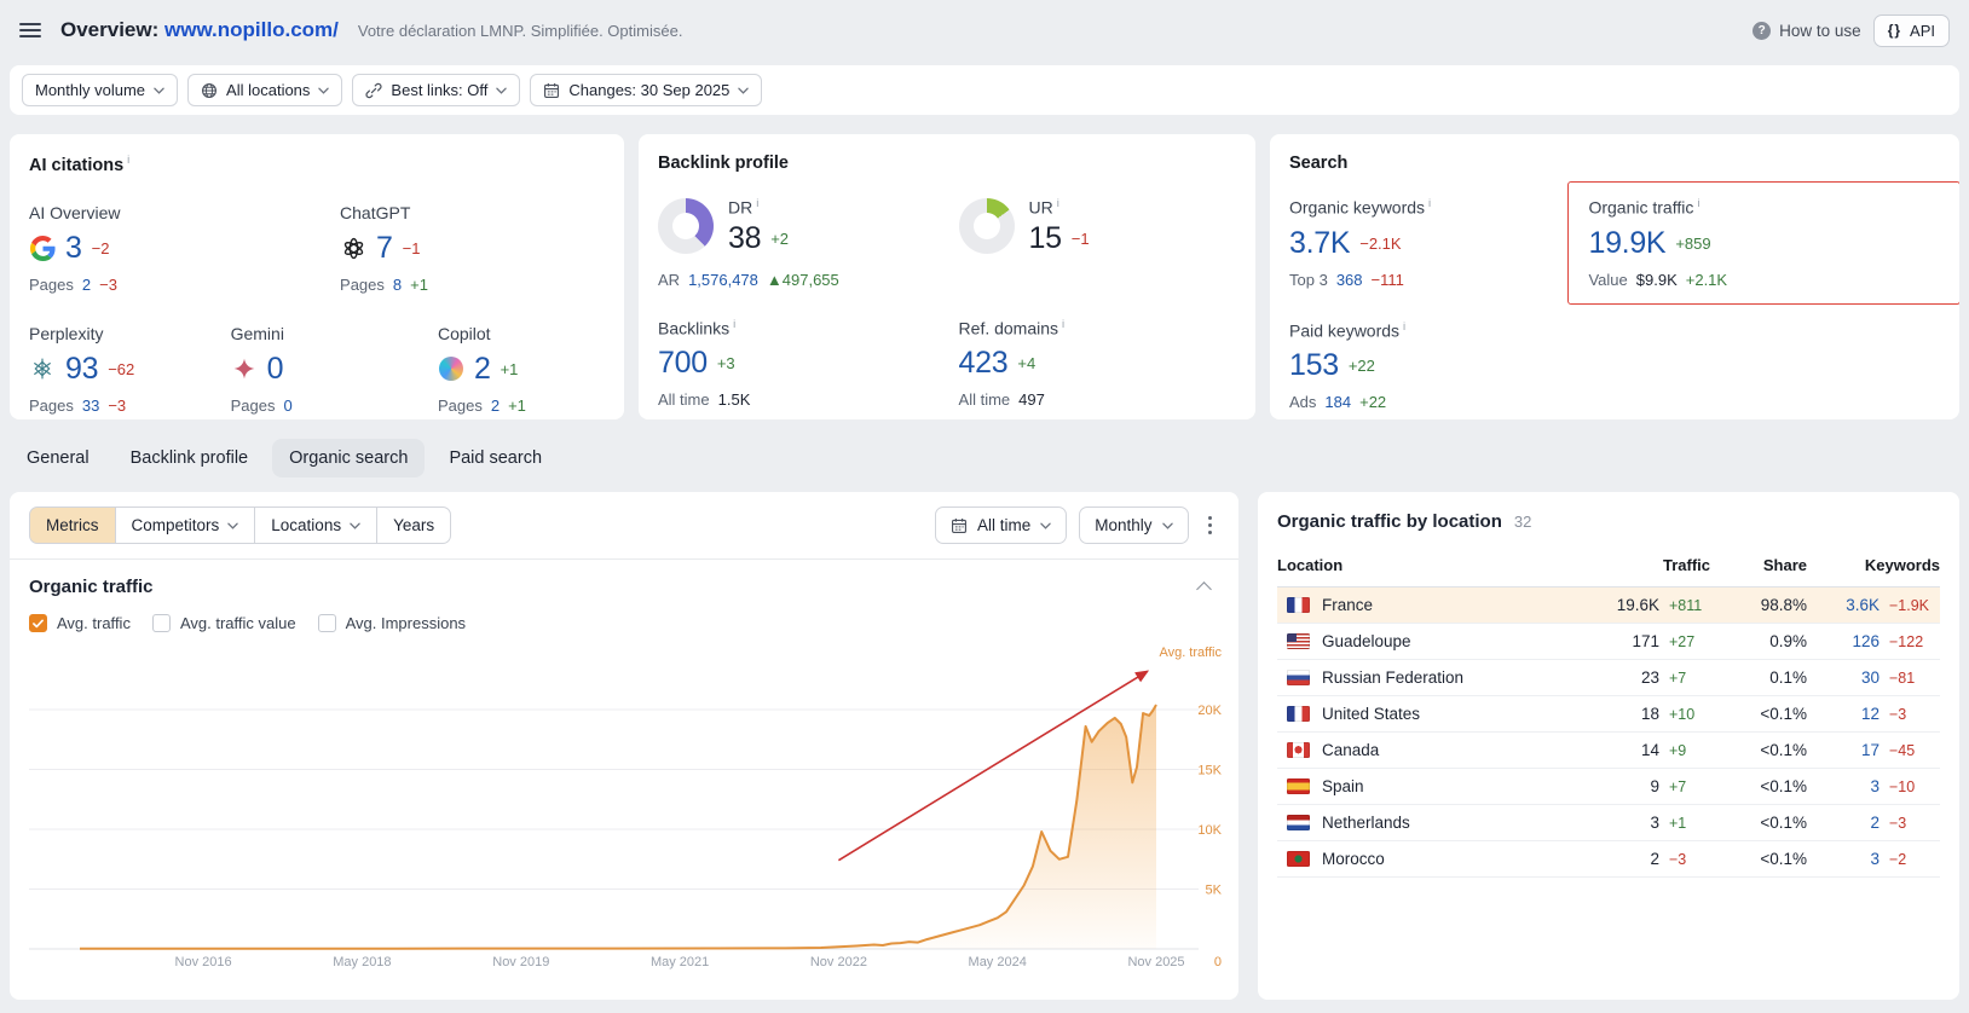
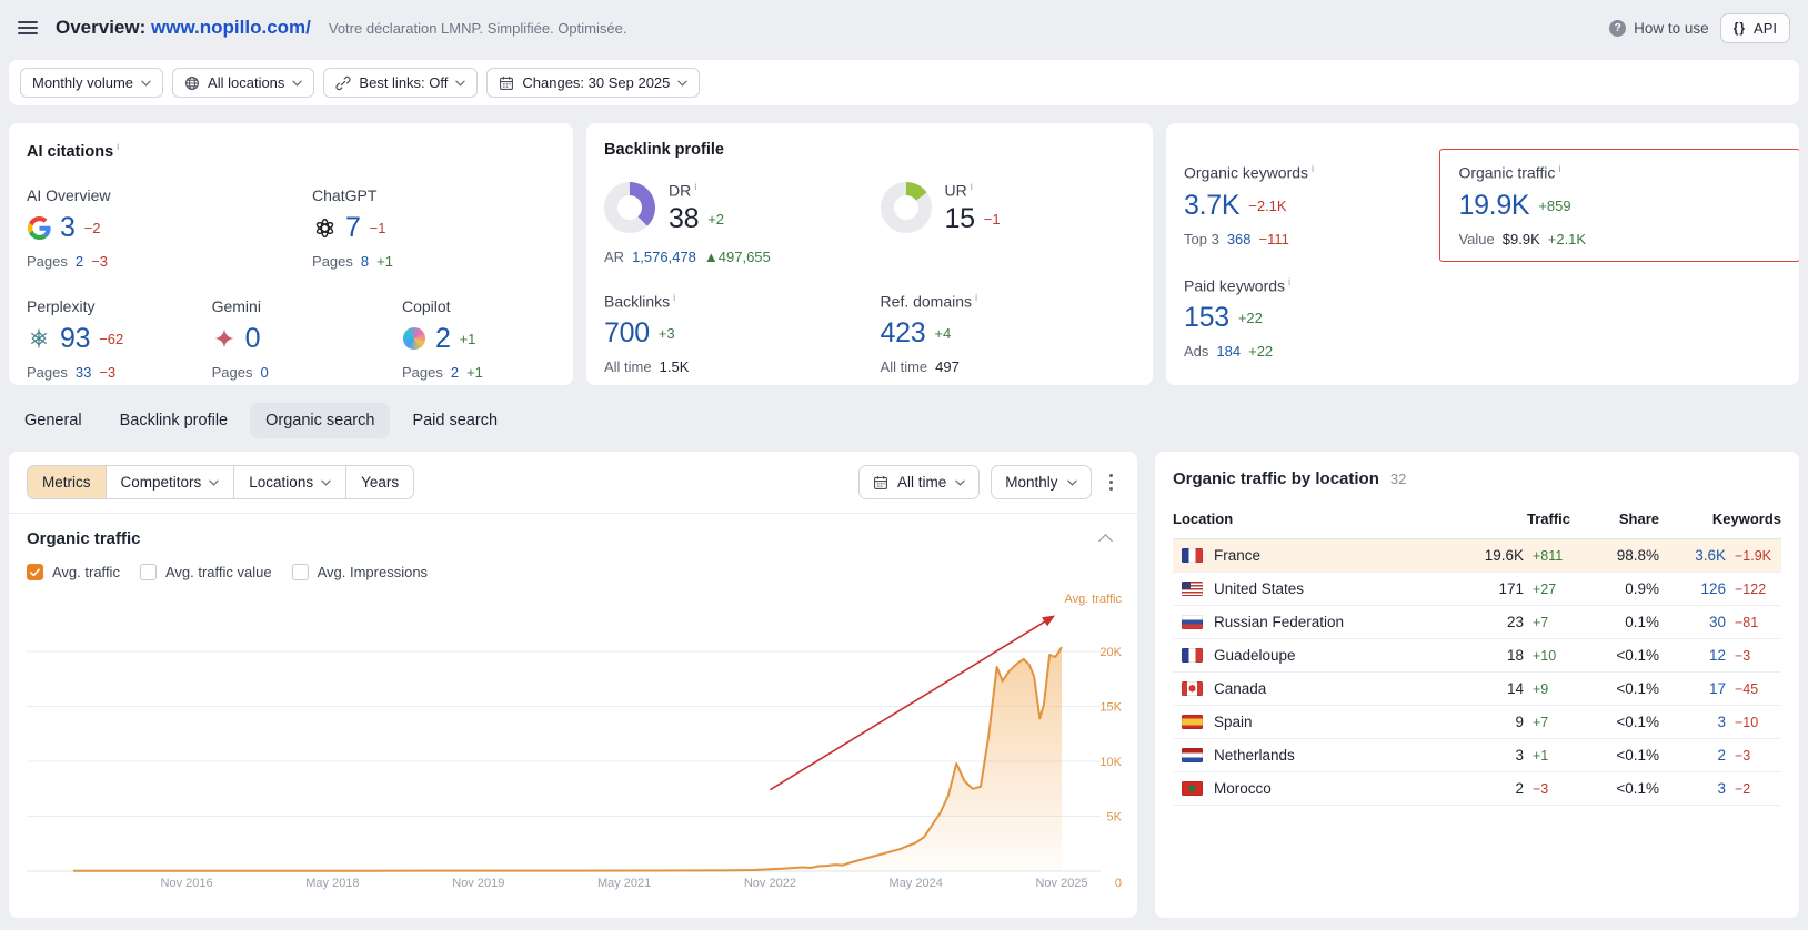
  Overview: www.nopillo.com/
  Votre déclaration LMNP. Simplifiée. Optimisée.
  ?
  How to use
  {}
  API
  Monthly volume
  All locations
  Best links: Off
  Changes: 30 Sep 2025
  AI citations
  AI Overview
  3
  −2
  Pages
  2
  −3
  ChatGPT
  7
  −1
  Pages
  8
  +1
  Perplexity
  93
  −62
  Pages
  33
  −3
  Gemini
  0
  Pages
  0
  Copilot
  2
  +1
  Pages
  2
  +1
  Backlink profile
  DR
  38
  +2
  AR
  1,576,478
  ▲497,655
  UR
  15
  −1
  Backlinks
  700
  +3
  All time
  1.5K
  Ref. domains
  423
  +4
  All time
  497
- Search
  Organic keywords
  3.7K
  −2.1K
  Top 3
  368
  −111
  Organic traffic
  19.9K
  +859
  Value
  $9.9K
  +2.1K
  Paid keywords
  153
  +22
  Ads
  184
  +22
  General
  Backlink profile
  Organic search
  Paid search
  Metrics
  Competitors
  Locations
  Years
  All time
  Monthly
  Organic traffic
  Avg. traffic
  Avg. traffic value
  Avg. Impressions
  Avg. traffic
  5K
  10K
  15K
  20K
  0
  Nov 2016
  May 2018
  Nov 2019
  May 2021
  Nov 2022
  May 2024
  Nov 2025
  Organic traffic by location
  32
  Location	Traffic	Share	Keywords
  France	19.6K +811	98.8%	3.6K −1.9K
- Guadeloupe	171 +27	0.9%	126 −122
+ United States	171 +27	0.9%	126 −122
  Russian Federation	23 +7	0.1%	30 −81
- United States	18 +10	<0.1%	12 −3
+ Guadeloupe	18 +10	<0.1%	12 −3
  Canada	14 +9	<0.1%	17 −45
  Spain	9 +7	<0.1%	3 −10
  Netherlands	3 +1	<0.1%	2 −3
  Morocco	2 −3	<0.1%	3 −2
